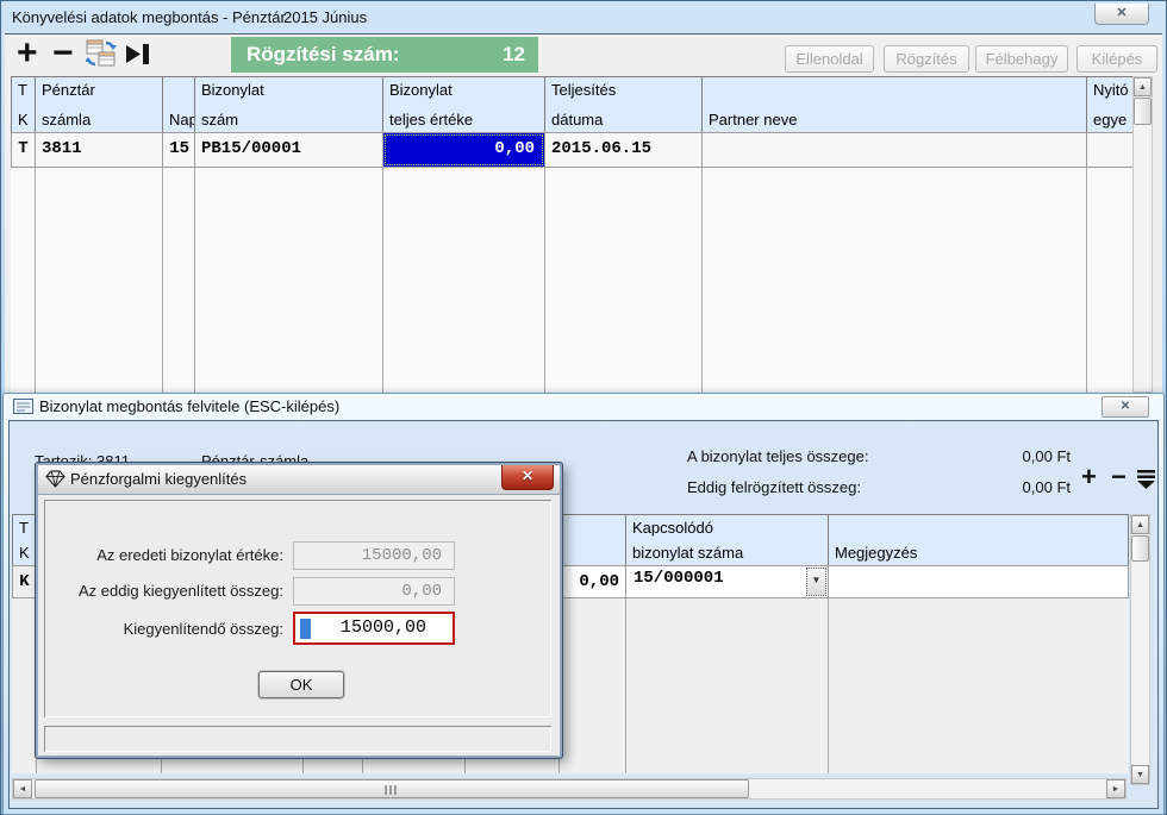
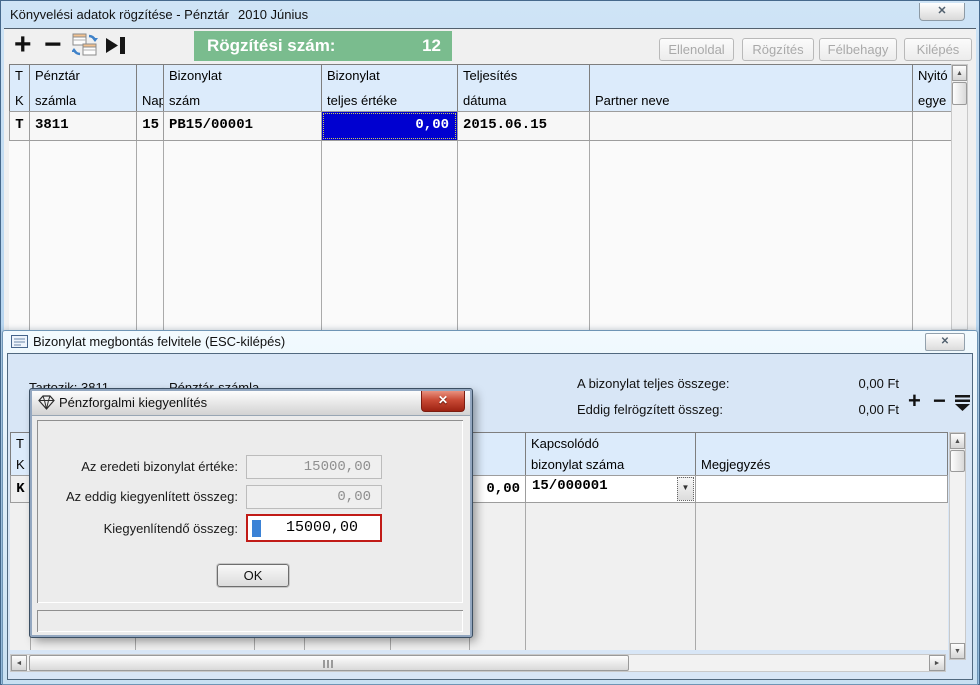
- Könyvelési adatok megbontás - Pénztár
+ Könyvelési adatok rögzítése - Pénztár
- 2015 Június
+ 2010 Június
  ✕
  +
  −
  Rögzítési szám:
  12
  Ellenoldal
  Rögzítés
  Félbehagy
  Kilépés
  T
  K
  Pénztár
  számla
  Bizonylat
  szám
  Bizonylat
  teljes értéke
  Teljesítés
  dátuma
  Partner neve
  Nyitó
  egye
  T
  3811
  15
  PB15/00001
  0,00
  2015.06.15
  Bizonylat megbontás felvitele (ESC-kilépés)
  ✕
  Tartozik: 3811
  - Pénztár-számla
  A bizonylat teljes összege:
  0,00 Ft
  Eddig felrögzített összeg:
  0,00 Ft
  +
  −
  T
  K
  Kapcsolódó
  bizonylat száma
  Megjegyzés
  K
  0,00
  15/000001
  ▼
  Pénzforgalmi kiegyenlítés
  ✕
  Az eredeti bizonylat értéke:
  15000,00
  Az eddig kiegyenlített összeg:
  0,00
  Kiegyenlítendő összeg:
  15000,00
  OK
